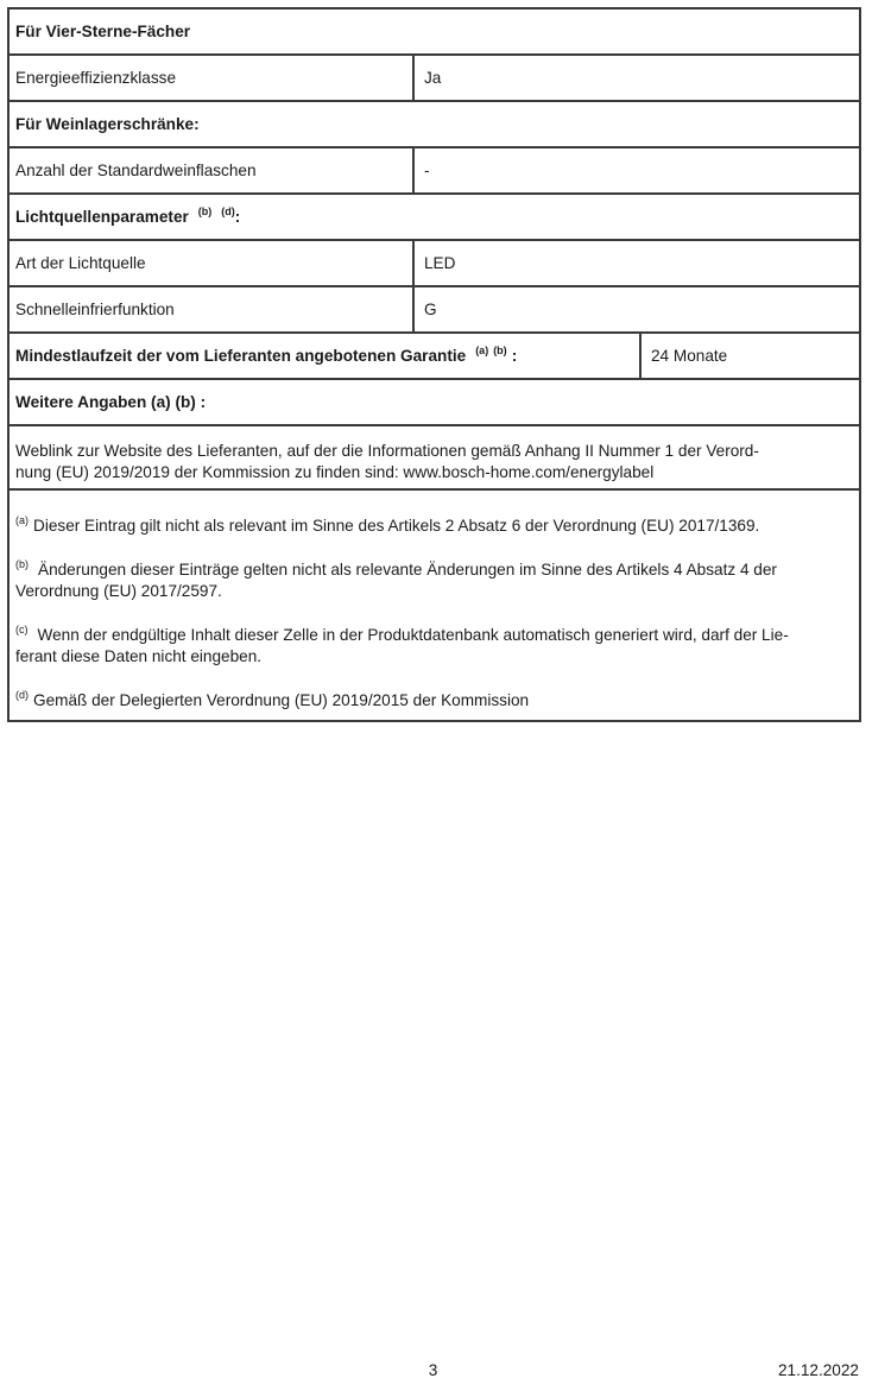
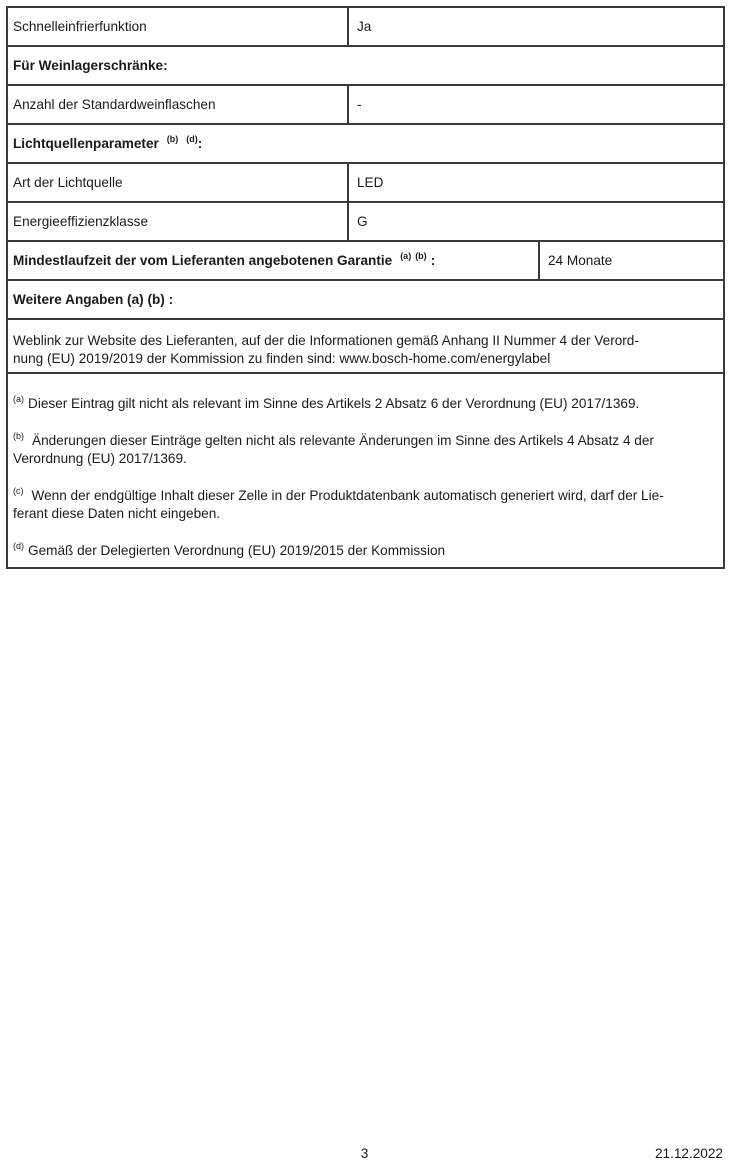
- Für Vier-Sterne-Fächer
- Energieeffizienzklasse	Ja
+ Schnelleinfrierfunktion	Ja
  Für Weinlagerschränke:
  Anzahl der Standardweinflaschen	-
  Lichtquellenparameter (b) (d):
  Art der Lichtquelle	LED
- Schnelleinfrierfunktion	G
+ Energieeffizienzklasse	G
  Mindestlaufzeit der vom Lieferanten angebotenen Garantie (a) (b) :	24 Monate
  Weitere Angaben (a) (b) :
- Weblink zur Website des Lieferanten, auf der die Informationen gemäß Anhang II Nummer 1 der Verord- nung (EU) 2019/2019 der Kommission zu finden sind: www.bosch-home.com/energylabel
+ Weblink zur Website des Lieferanten, auf der die Informationen gemäß Anhang II Nummer 4 der Verord- nung (EU) 2019/2019 der Kommission zu finden sind: www.bosch-home.com/energylabel
- (a) Dieser Eintrag gilt nicht als relevant im Sinne des Artikels 2 Absatz 6 der Verordnung (EU) 2017/1369. (b) Änderungen dieser Einträge gelten nicht als relevante Änderungen im Sinne des Artikels 4 Absatz 4 derVerordnung (EU) 2017/2597. (c) Wenn der endgültige Inhalt dieser Zelle in der Produktdatenbank automatisch generiert wird, darf der Lie-ferant diese Daten nicht eingeben. (d) Gemäß der Delegierten Verordnung (EU) 2019/2015 der Kommission
+ (a) Dieser Eintrag gilt nicht als relevant im Sinne des Artikels 2 Absatz 6 der Verordnung (EU) 2017/1369. (b) Änderungen dieser Einträge gelten nicht als relevante Änderungen im Sinne des Artikels 4 Absatz 4 derVerordnung (EU) 2017/1369. (c) Wenn der endgültige Inhalt dieser Zelle in der Produktdatenbank automatisch generiert wird, darf der Lie-ferant diese Daten nicht eingeben. (d) Gemäß der Delegierten Verordnung (EU) 2019/2015 der Kommission
  3
  21.12.2022
